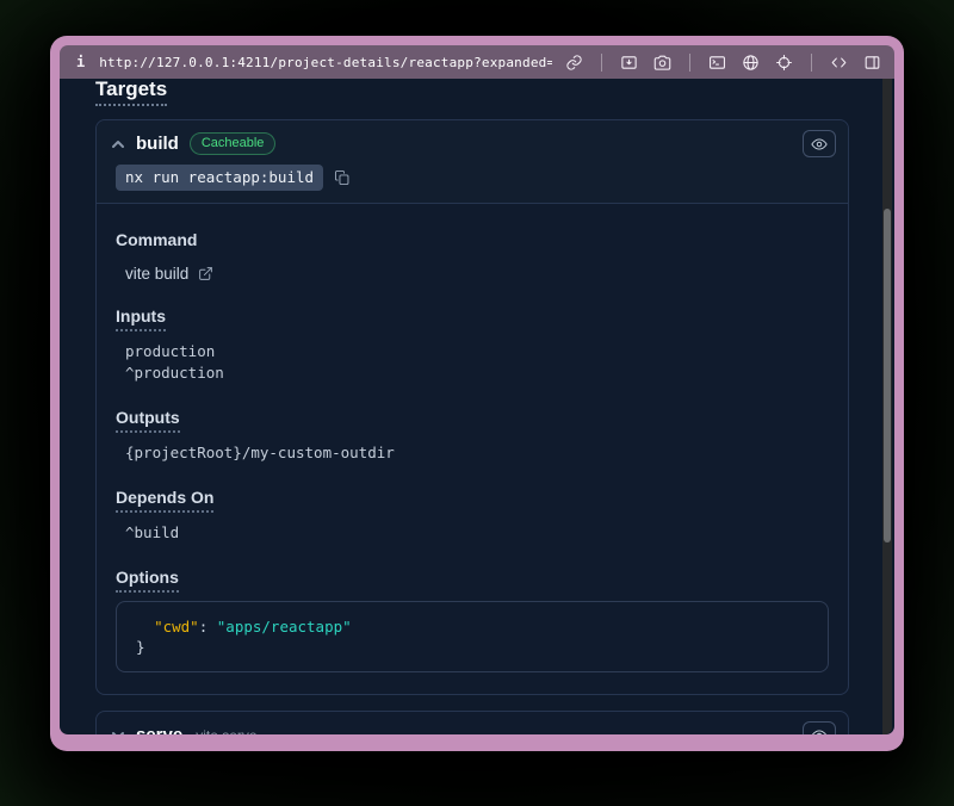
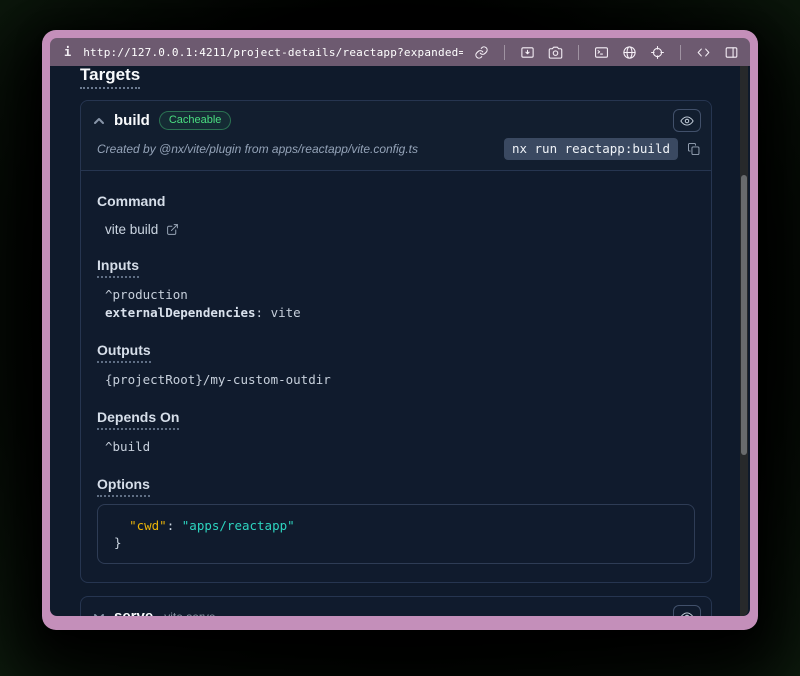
  i
  http://127.0.0.1:4211/project-details/reactapp?expanded=
  Targets
  build
  Cacheable
+ Created by @nx/vite/plugin from apps/reactapp/vite.config.ts
  nx run reactapp:build
  Command
  vite build
  Inputs
- production
  ^production
+ externalDependencies: vite
  Outputs
  {projectRoot}/my-custom-outdir
  Depends On
  ^build
  Options
  "cwd": "apps/reactapp"
  }
